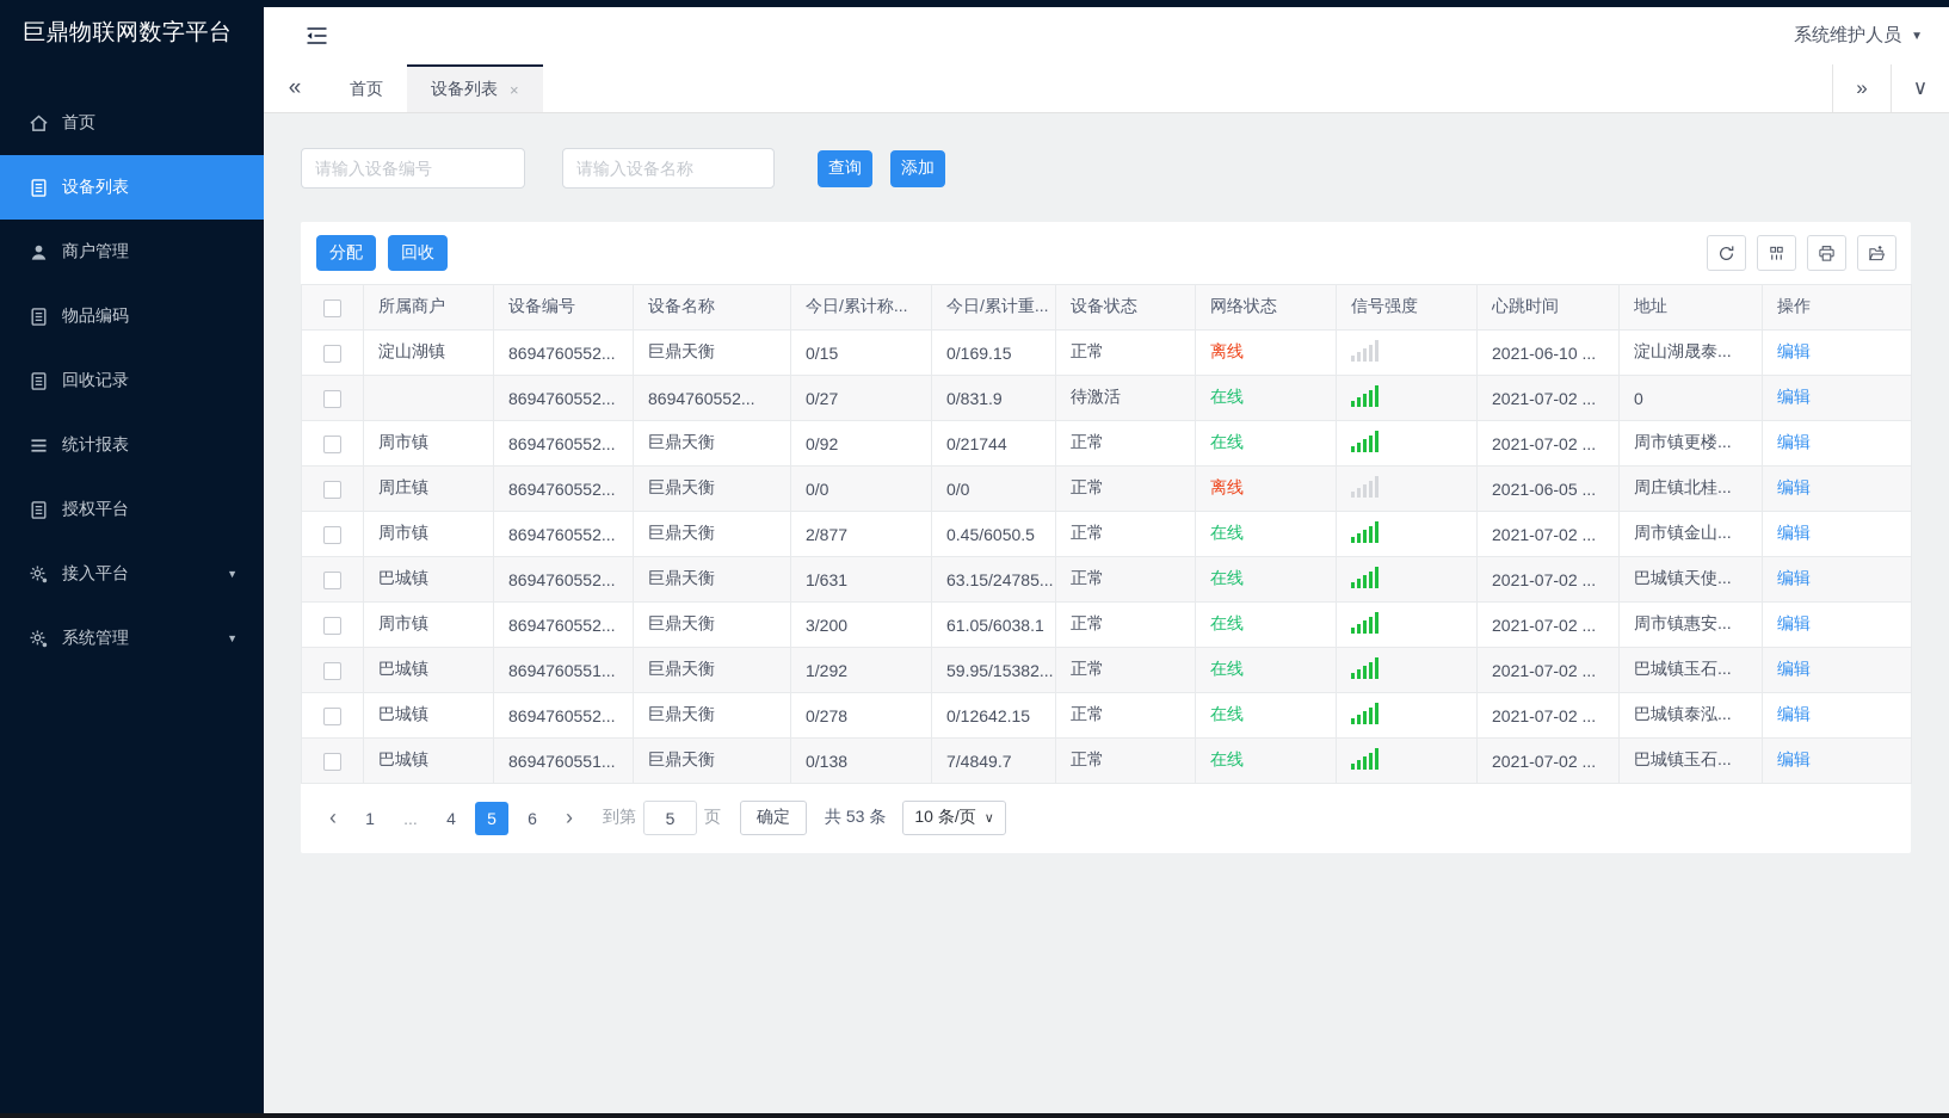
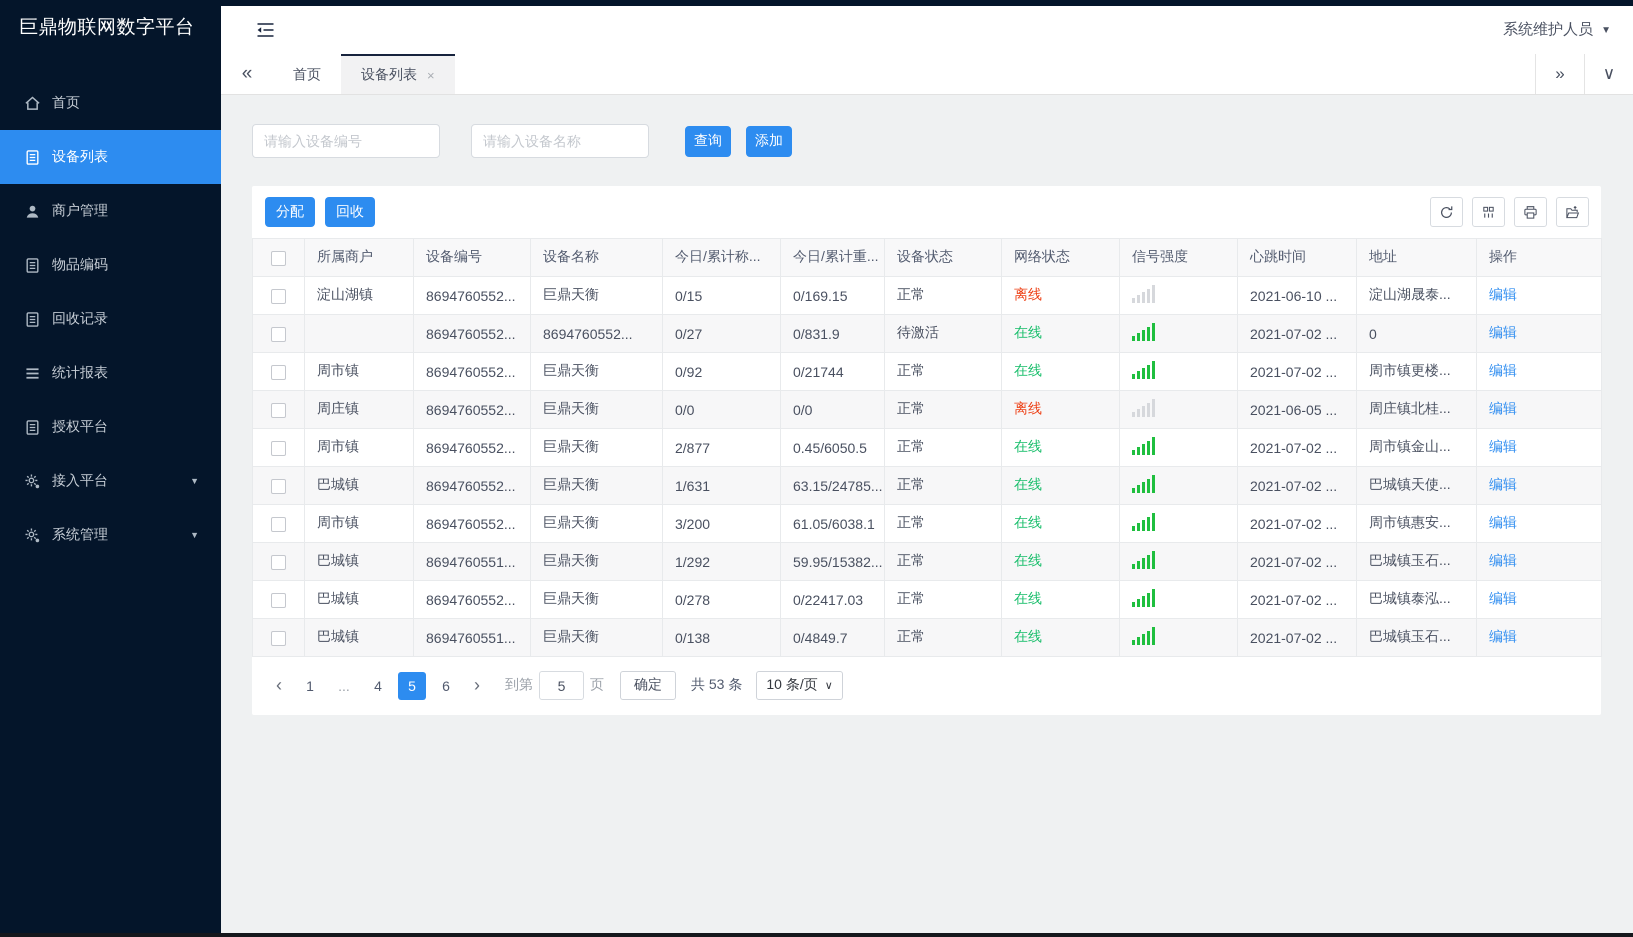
  巨鼎物联网数字平台
  首页
  设备列表
  商户管理
  物品编码
  回收记录
  统计报表
  授权平台
  接入平台
  ▼
  系统管理
  ▼
  系统维护人员
  ▼
  «
  首页
  设备列表
  ×
  »
  ∨
  请输入设备编号
  请输入设备名称
  查询
  添加
  分配
  回收
  	所属商户	设备编号	设备名称	今日/累计称...	今日/累计重...	设备状态	网络状态	信号强度	心跳时间	地址	操作
  	淀山湖镇	8694760552...	巨鼎天衡	0/15	0/169.15	正常	离线		2021-06-10 ...	淀山湖晟泰...	编辑
  		8694760552...	8694760552...	0/27	0/831.9	待激活	在线		2021-07-02 ...	0	编辑
  	周市镇	8694760552...	巨鼎天衡	0/92	0/21744	正常	在线		2021-07-02 ...	周市镇更楼...	编辑
  	周庄镇	8694760552...	巨鼎天衡	0/0	0/0	正常	离线		2021-06-05 ...	周庄镇北桂...	编辑
  	周市镇	8694760552...	巨鼎天衡	2/877	0.45/6050.5	正常	在线		2021-07-02 ...	周市镇金山...	编辑
  	巴城镇	8694760552...	巨鼎天衡	1/631	63.15/24785...	正常	在线		2021-07-02 ...	巴城镇天使...	编辑
  	周市镇	8694760552...	巨鼎天衡	3/200	61.05/6038.1	正常	在线		2021-07-02 ...	周市镇惠安...	编辑
  	巴城镇	8694760551...	巨鼎天衡	1/292	59.95/15382...	正常	在线		2021-07-02 ...	巴城镇玉石...	编辑
- 	巴城镇	8694760552...	巨鼎天衡	0/278	0/12642.15	正常	在线		2021-07-02 ...	巴城镇泰泓...	编辑
+ 	巴城镇	8694760552...	巨鼎天衡	0/278	0/22417.03	正常	在线		2021-07-02 ...	巴城镇泰泓...	编辑
- 	巴城镇	8694760551...	巨鼎天衡	0/138	7/4849.7	正常	在线		2021-07-02 ...	巴城镇玉石...	编辑
+ 	巴城镇	8694760551...	巨鼎天衡	0/138	0/4849.7	正常	在线		2021-07-02 ...	巴城镇玉石...	编辑
  ‹
  1
  ...
  4
  5
  6
  ›
  到第
  5
  页
  确定
  共 53 条
  10 条/页
  ∨
